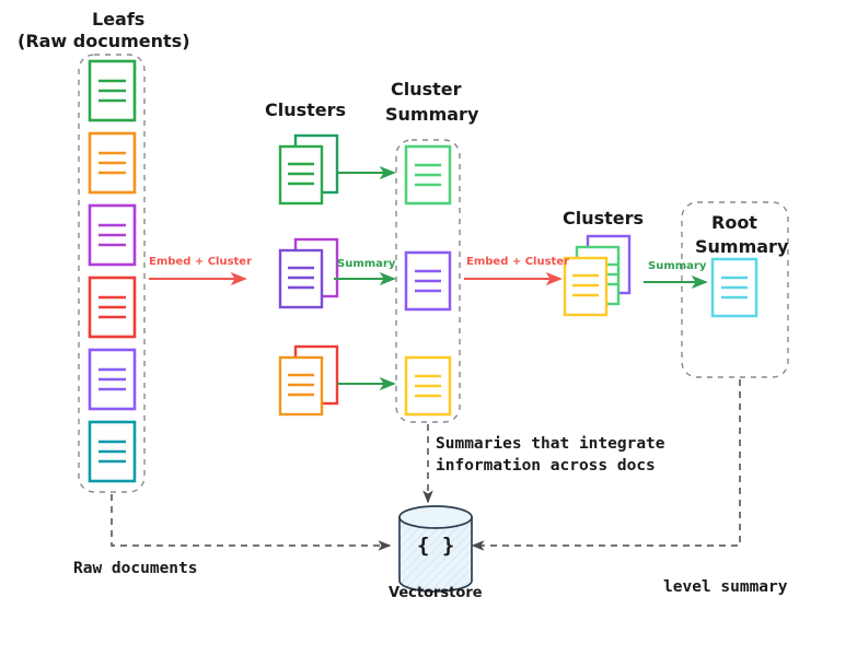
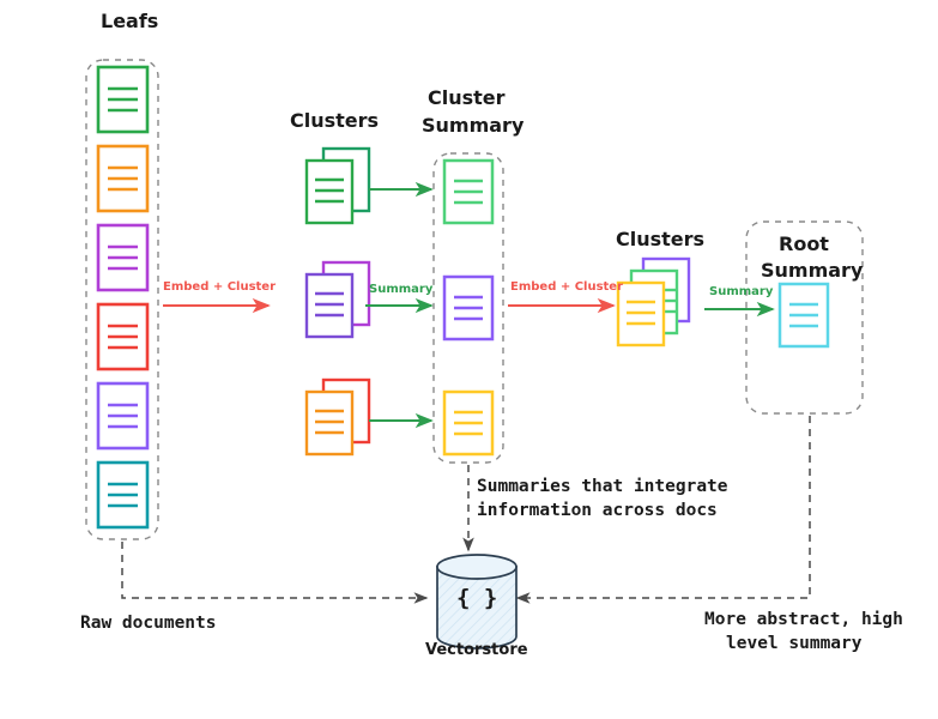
  Leafs
- (Raw documents)
  Clusters
  Cluster
  Summary
  Clusters
  Root
  Summary
  Embed + Cluster
  Embed + Cluster
  Summary
  Summary
  Summaries that integrate
  information across docs
  Raw documents
+ More abstract, high
  level summary
  { }
  Vectorstore
